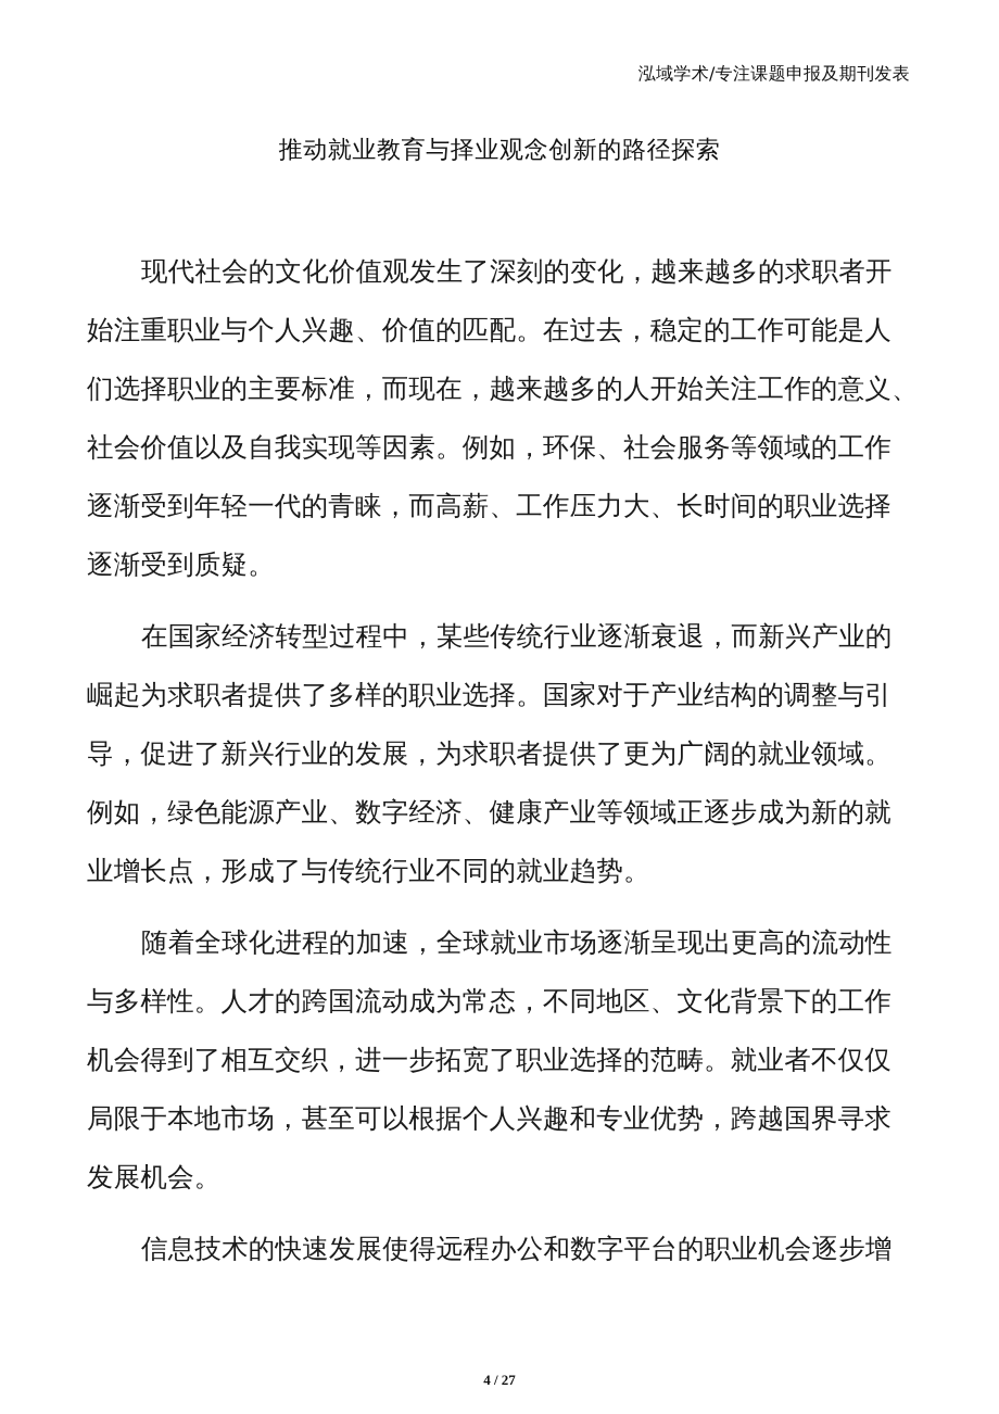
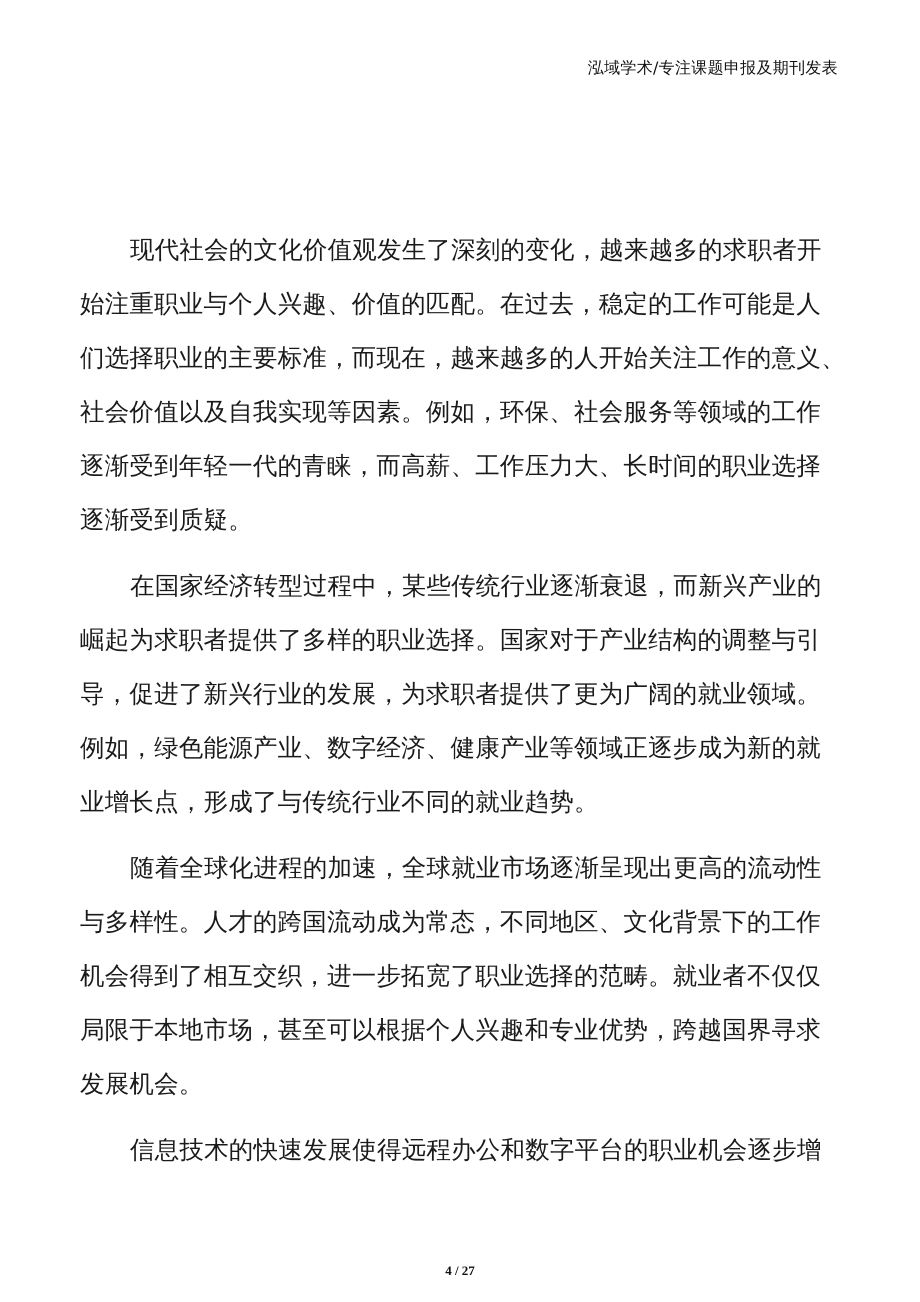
  泓域学术/专注课题申报及期刊发表
- 推动就业教育与择业观念创新的路径探索
  现代社会的文化价值观发生了深刻的变化，越来越多的求职者开
  始注重职业与个人兴趣、价值的匹配。在过去，稳定的工作可能是人
  们选择职业的主要标准，而现在，越来越多的人开始关注工作的意义、
  社会价值以及自我实现等因素。例如，环保、社会服务等领域的工作
  逐渐受到年轻一代的青睐，而高薪、工作压力大、长时间的职业选择
  逐渐受到质疑。
  在国家经济转型过程中，某些传统行业逐渐衰退，而新兴产业的
  崛起为求职者提供了多样的职业选择。国家对于产业结构的调整与引
  导，促进了新兴行业的发展，为求职者提供了更为广阔的就业领域。
  例如，绿色能源产业、数字经济、健康产业等领域正逐步成为新的就
  业增长点，形成了与传统行业不同的就业趋势。
  随着全球化进程的加速，全球就业市场逐渐呈现出更高的流动性
  与多样性。人才的跨国流动成为常态，不同地区、文化背景下的工作
  机会得到了相互交织，进一步拓宽了职业选择的范畴。就业者不仅仅
  局限于本地市场，甚至可以根据个人兴趣和专业优势，跨越国界寻求
  发展机会。
  信息技术的快速发展使得远程办公和数字平台的职业机会逐步增
  4 / 27
